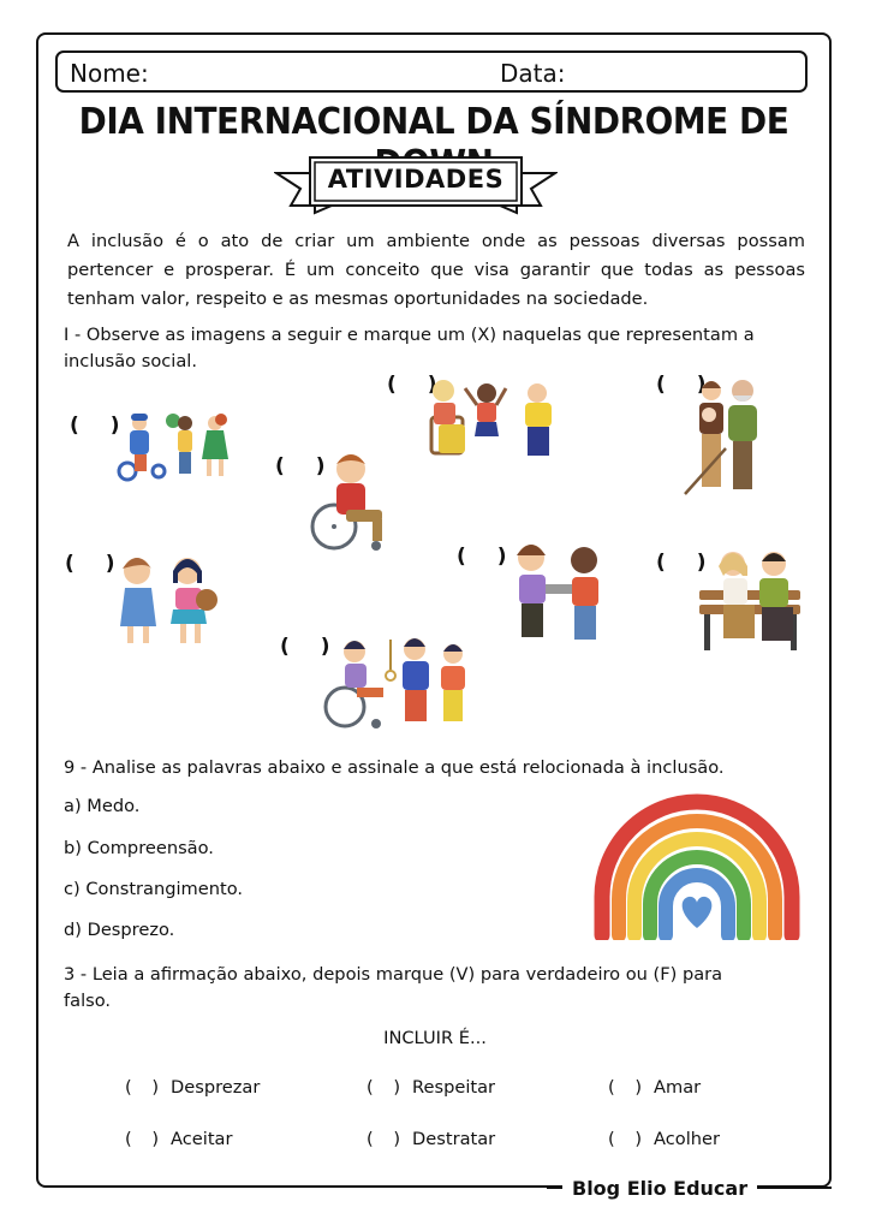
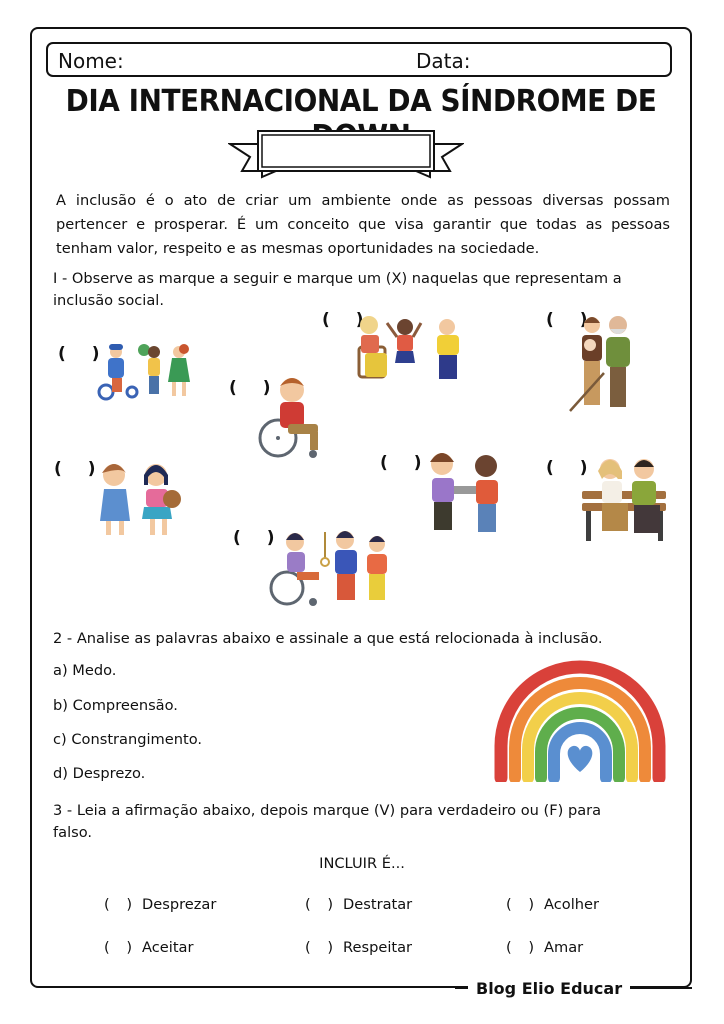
  Nome:
  Data:
  DIA INTERNACIONAL DA SÍNDROME DE
- ATIVIDADES
  A inclusão é o ato de criar um ambiente onde as pessoas diversas possam pertencer e prosperar. É um conceito que visa garantir que todas as pessoas tenham valor, respeito e as mesmas oportunidades na sociedade.
- I - Observe as imagens a seguir e marque um (X) naquelas que representam a
+ I - Observe as marque a seguir e marque um (X) naquelas que representam a
  inclusão social.
  ( )
  ( )
  ( )
  ( )
  ( )
  ( )
- 9 - Analise as palavras abaixo e assinale a que está relocionada à inclusão.
+ 2 - Analise as palavras abaixo e assinale a que está relocionada à inclusão.
  a) Medo.
  b) Compreensão.
  c) Constrangimento.
  d) Desprezo.
  3 - Leia a afirmação abaixo, depois marque (V) para verdadeiro ou (F) para
  falso.
  INCLUIR É...
  ( ) Desprezar
- ( ) Respeitar
+ ( ) Destratar
- ( ) Amar
+ ( ) Acolher
  ( ) Aceitar
- ( ) Destratar
+ ( ) Respeitar
- ( ) Acolher
+ ( ) Amar
  Blog Elio Educar
